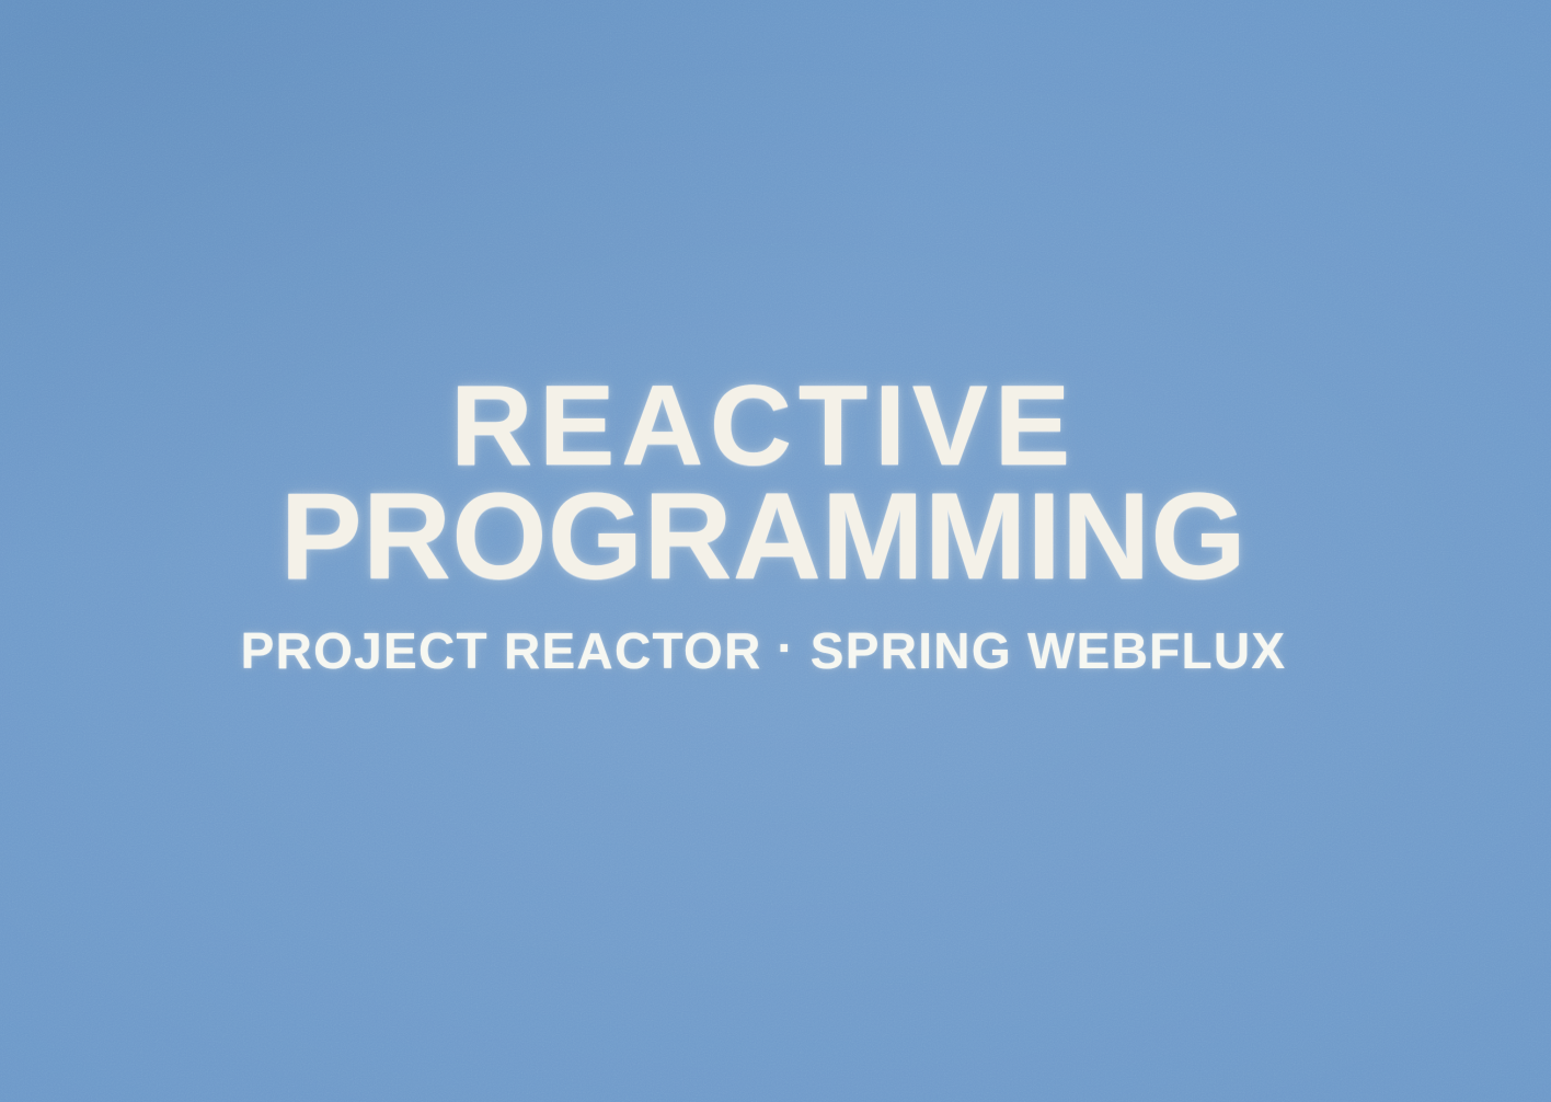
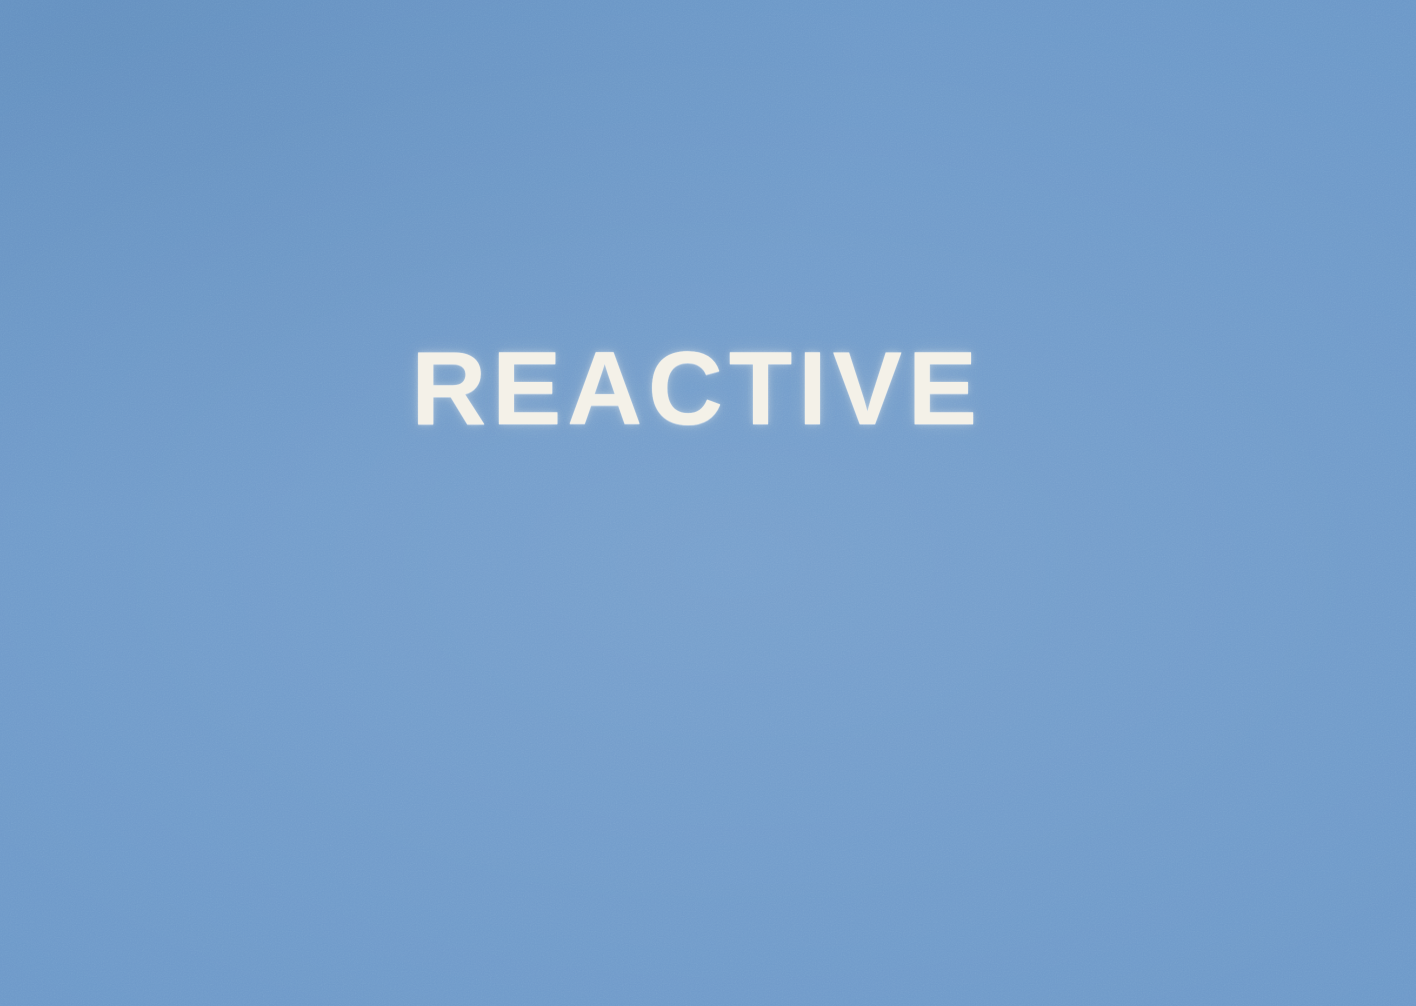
  REACTIVE
- PROGRAMMING
- PROJECT REACTOR · SPRING WEBFLUX
